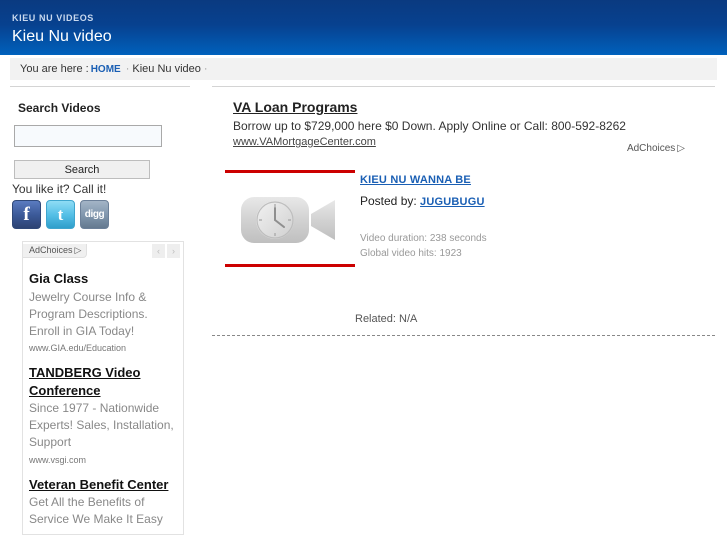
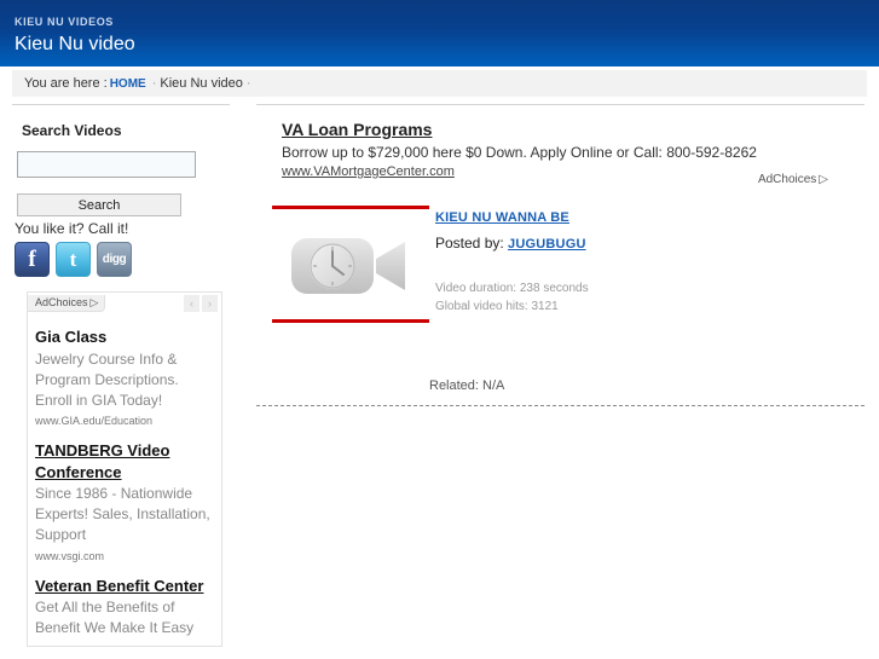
  KIEU NU VIDEOS
  Kieu Nu video
  You are here :
  HOME
  ·
  Kieu Nu video
  ·
  Search Videos
  Search
  You like it? Call it!
  f
  t
  digg
  AdChoices
  ▷
  ‹
  ›
  Gia Class
  Jewelry Course Info & Program Descriptions. Enroll in GIA Today!
  www.GIA.edu/Education
  TANDBERG Video Conference
- Since 1977 - Nationwide Experts! Sales, Installation, Support
+ Since 1986 - Nationwide Experts! Sales, Installation, Support
  www.vsgi.com
  Veteran Benefit Center
- Get All the Benefits of Service We Make It Easy
+ Get All the Benefits of Benefit We Make It Easy
  VA Loan Programs
  Borrow up to $729,000 here $0 Down. Apply Online or Call: 800-592-8262
  www.VAMortgageCenter.com
  AdChoices
  ▷
  KIEU NU WANNA BE
  Posted by: JUGUBUGU
  Video duration: 238 seconds
- Global video hits: 1923
+ Global video hits: 3121
  Related: N/A
